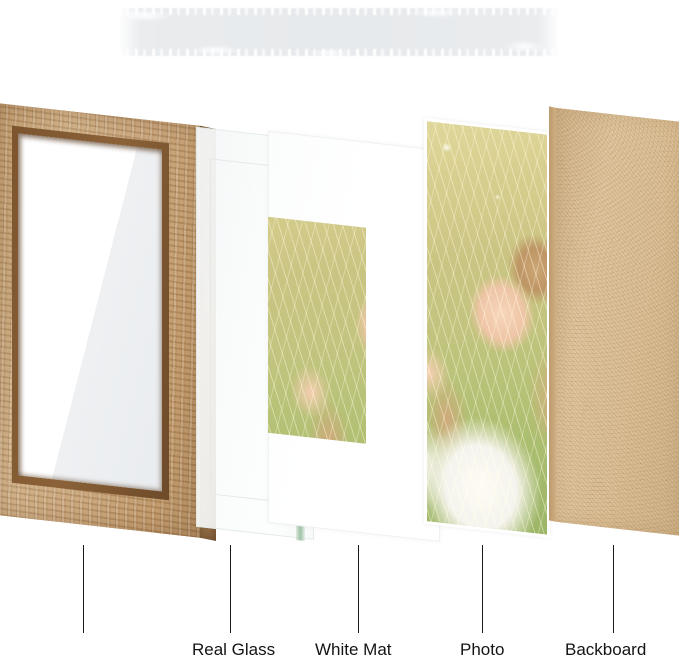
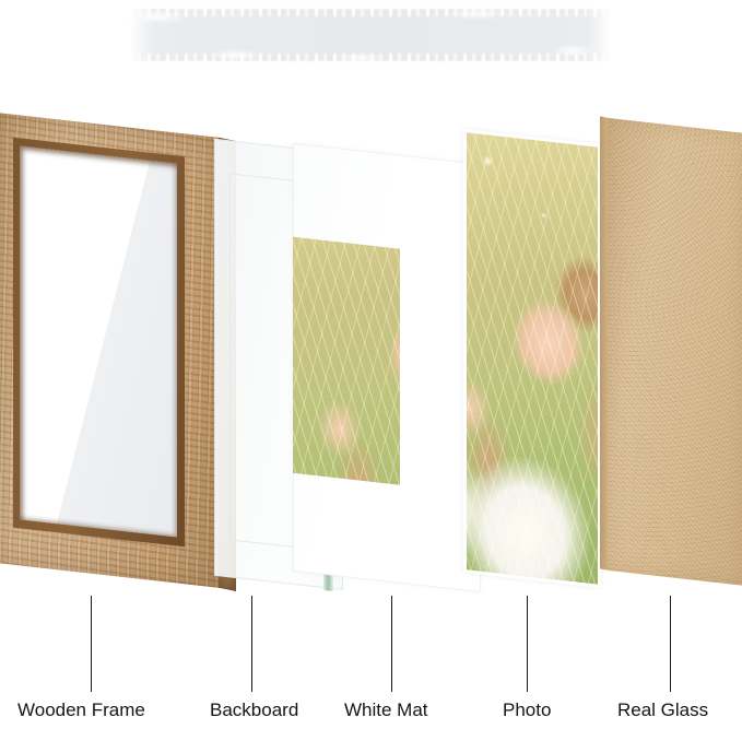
+ Wooden Frame
- Real Glass
+ Backboard
  White Mat
  Photo
- Backboard
+ Real Glass
